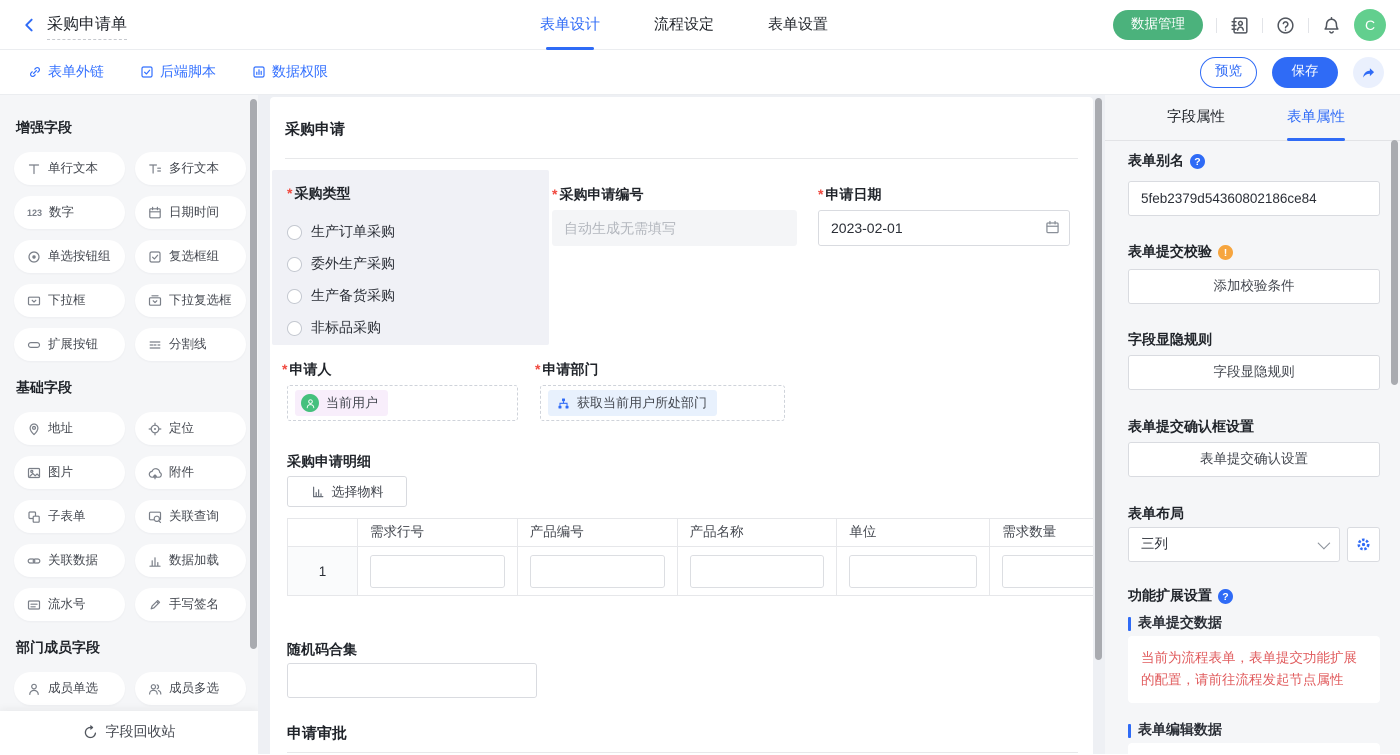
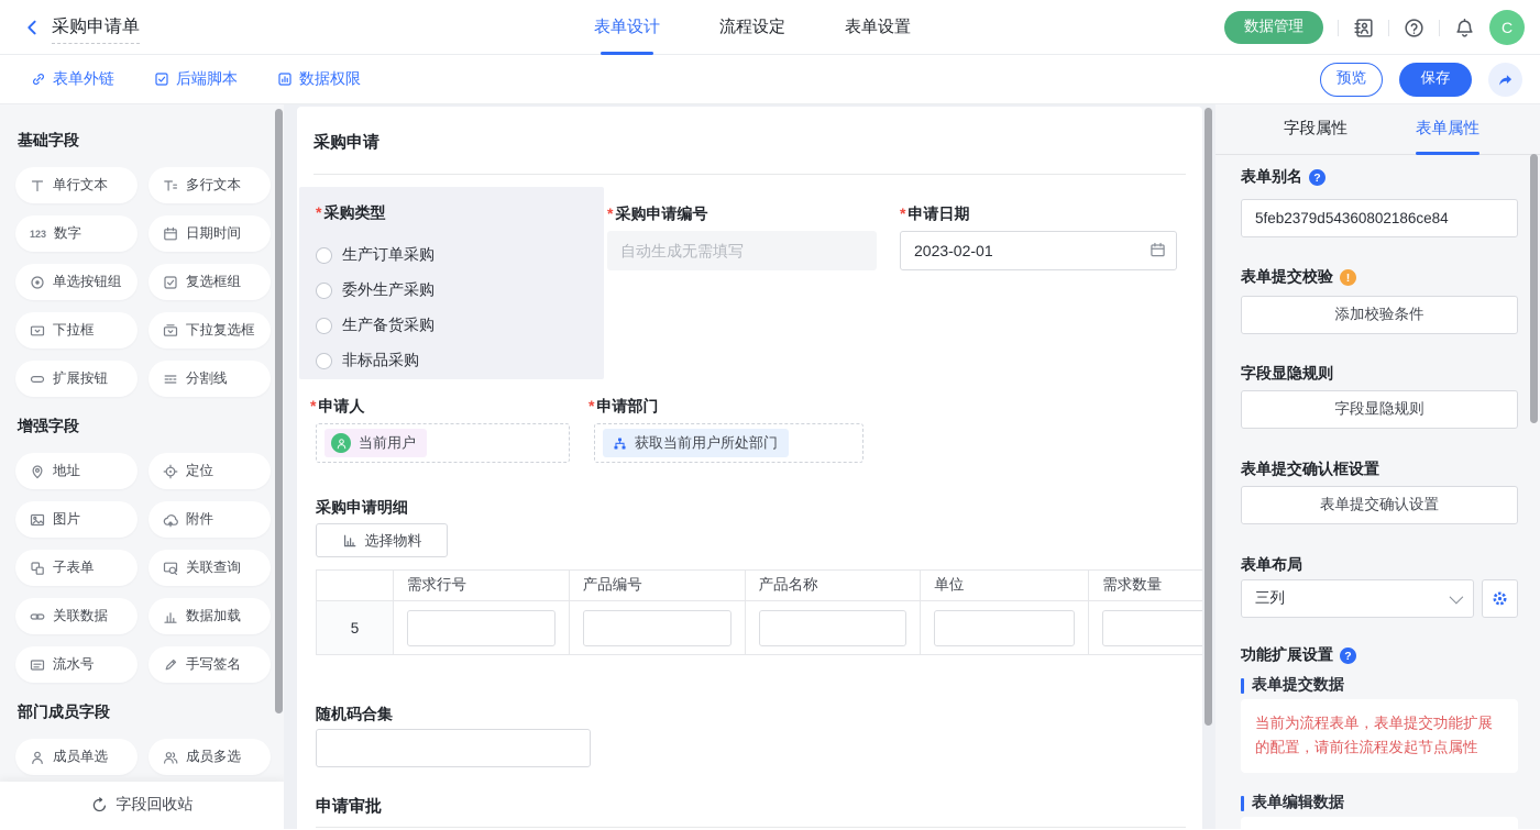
  采购申请单
  表单设计
  流程设定
  表单设置
  数据管理
  C
  表单外链
  后端脚本
  数据权限
  预览
  保存
- 增强字段
+ 基础字段
  单行文本
  多行文本
  123
  数字
  日期时间
  单选按钮组
  复选框组
  下拉框
  下拉复选框
  扩展按钮
  分割线
- 基础字段
+ 增强字段
  地址
  定位
  图片
  附件
  子表单
  关联查询
  关联数据
  数据加载
  流水号
  手写签名
  部门成员字段
  成员单选
  成员多选
  字段回收站
  采购申请
  采购类型
  生产订单采购
  委外生产采购
  生产备货采购
  非标品采购
  采购申请编号
  自动生成无需填写
  申请日期
  2023-02-01
  申请人
  当前用户
  申请部门
  获取当前用户所处部门
  采购申请明细
  选择物料
  需求行号
  产品编号
  产品名称
  单位
  需求数量
- 1
+ 5
  随机码合集
  申请审批
  字段属性
  表单属性
  表单别名
  5feb2379d54360802186ce84
  表单提交校验
  添加校验条件
  字段显隐规则
  字段显隐规则
  表单提交确认框设置
  表单提交确认设置
  表单布局
  三列
  功能扩展设置
  表单提交数据
  当前为流程表单，表单提交功能扩展的配置，请前往流程发起节点属性
  表单编辑数据
